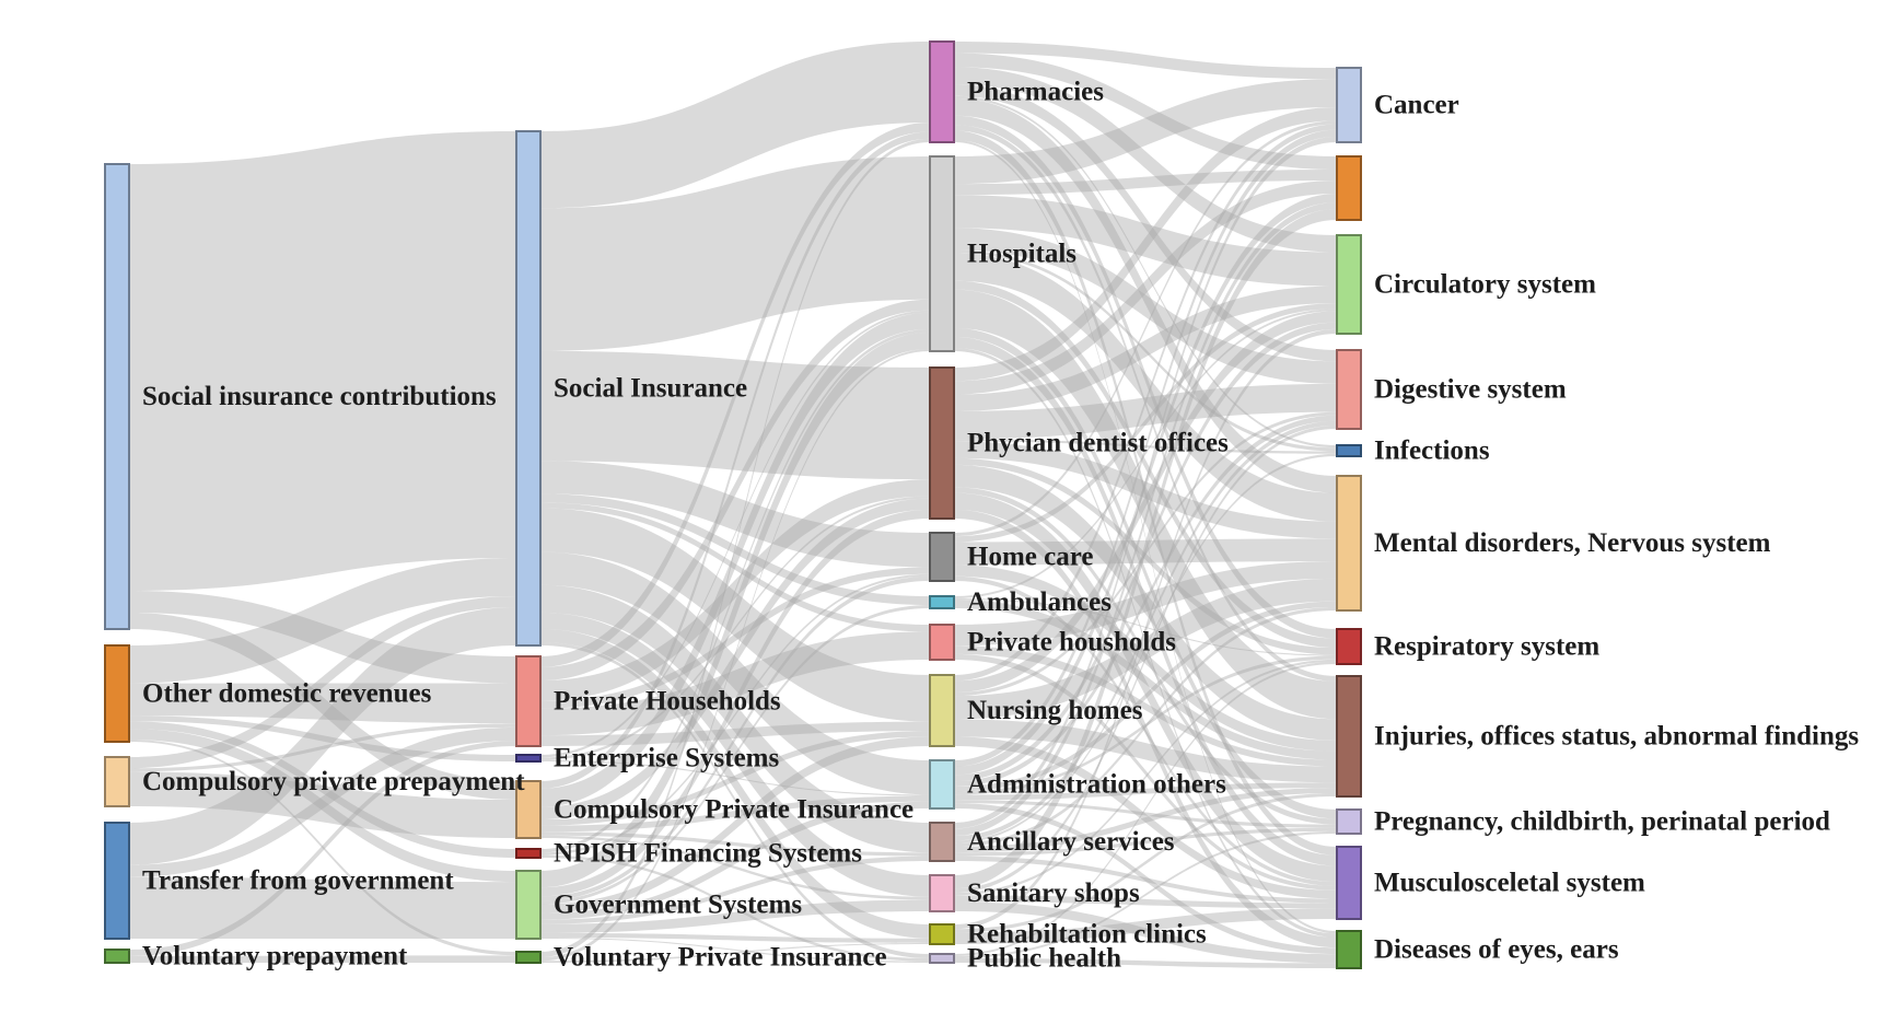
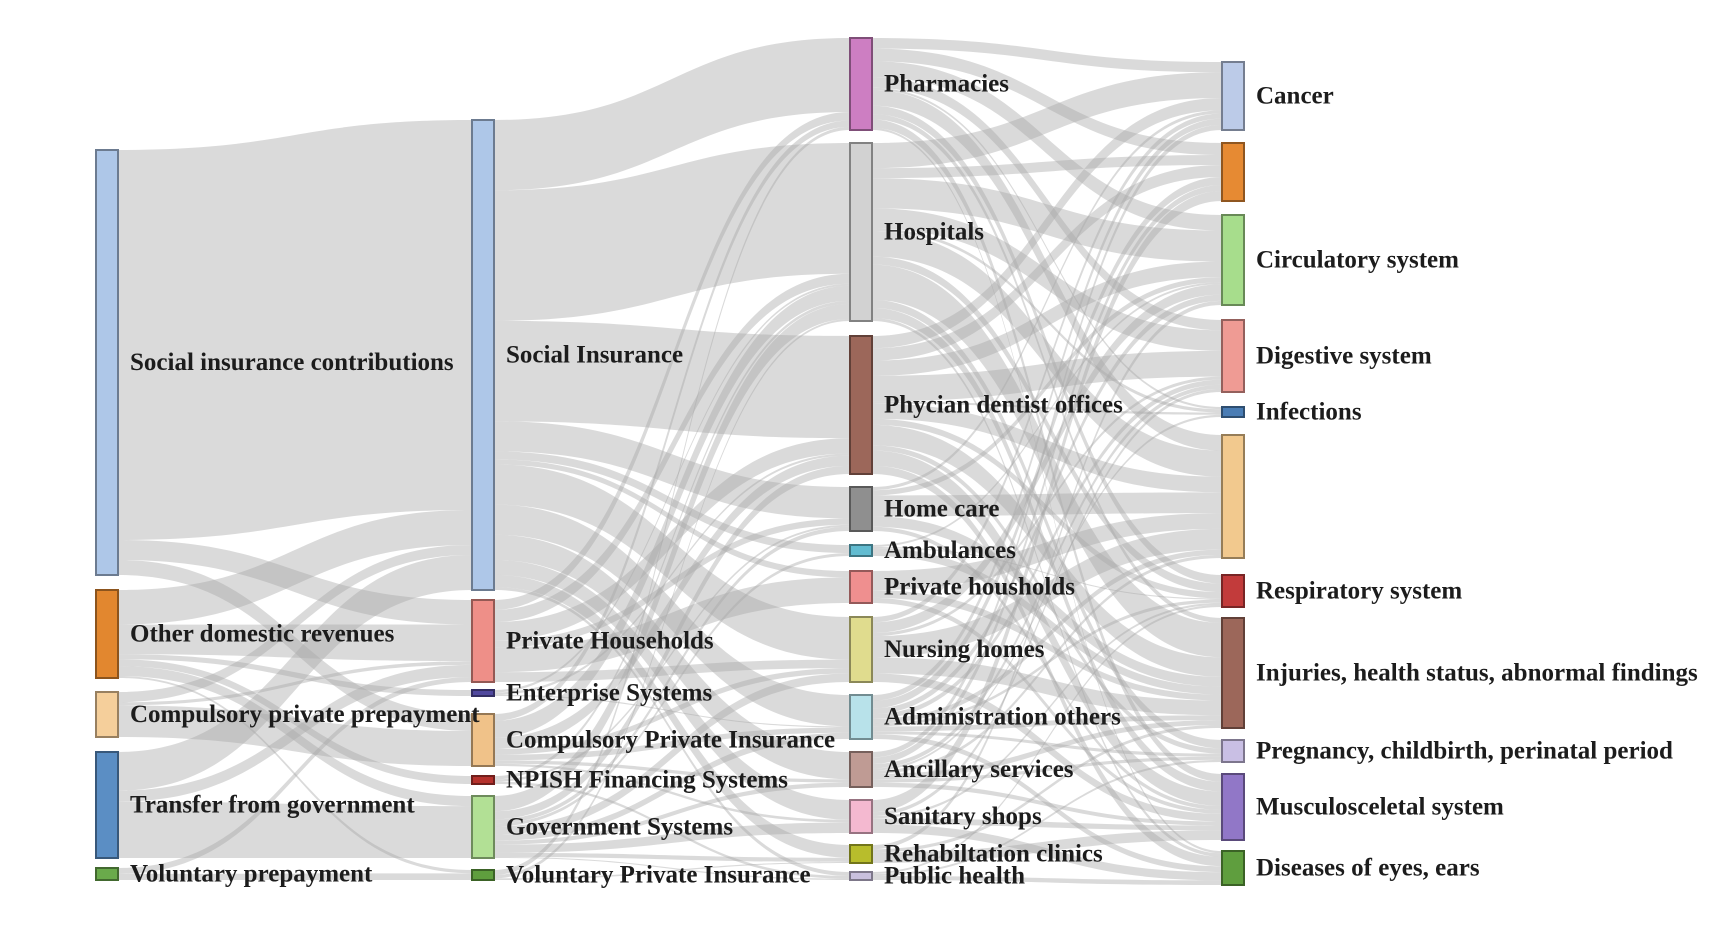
  Social insurance contributions
  Other domestic revenues
  Compulsory private prepayment
  Transfer from government
  Voluntary prepayment
  Social Insurance
  Private Households
  Enterprise Systems
  Compulsory Private Insurance
  NPISH Financing Systems
  Government Systems
  Voluntary Private Insurance
  Pharmacies
  Hospitals
  Phycian dentist offices
  Home care
  Ambulances
  Private housholds
  Nursing homes
  Administration others
  Ancillary services
  Sanitary shops
  Rehabiltation clinics
  Public health
  Cancer
  Circulatory system
  Digestive system
  Infections
- Mental disorders, Nervous system
  Respiratory system
- Injuries, offices status, abnormal findings
+ Injuries, health status, abnormal findings
  Pregnancy, childbirth, perinatal period
  Musculosceletal system
  Diseases of eyes, ears
